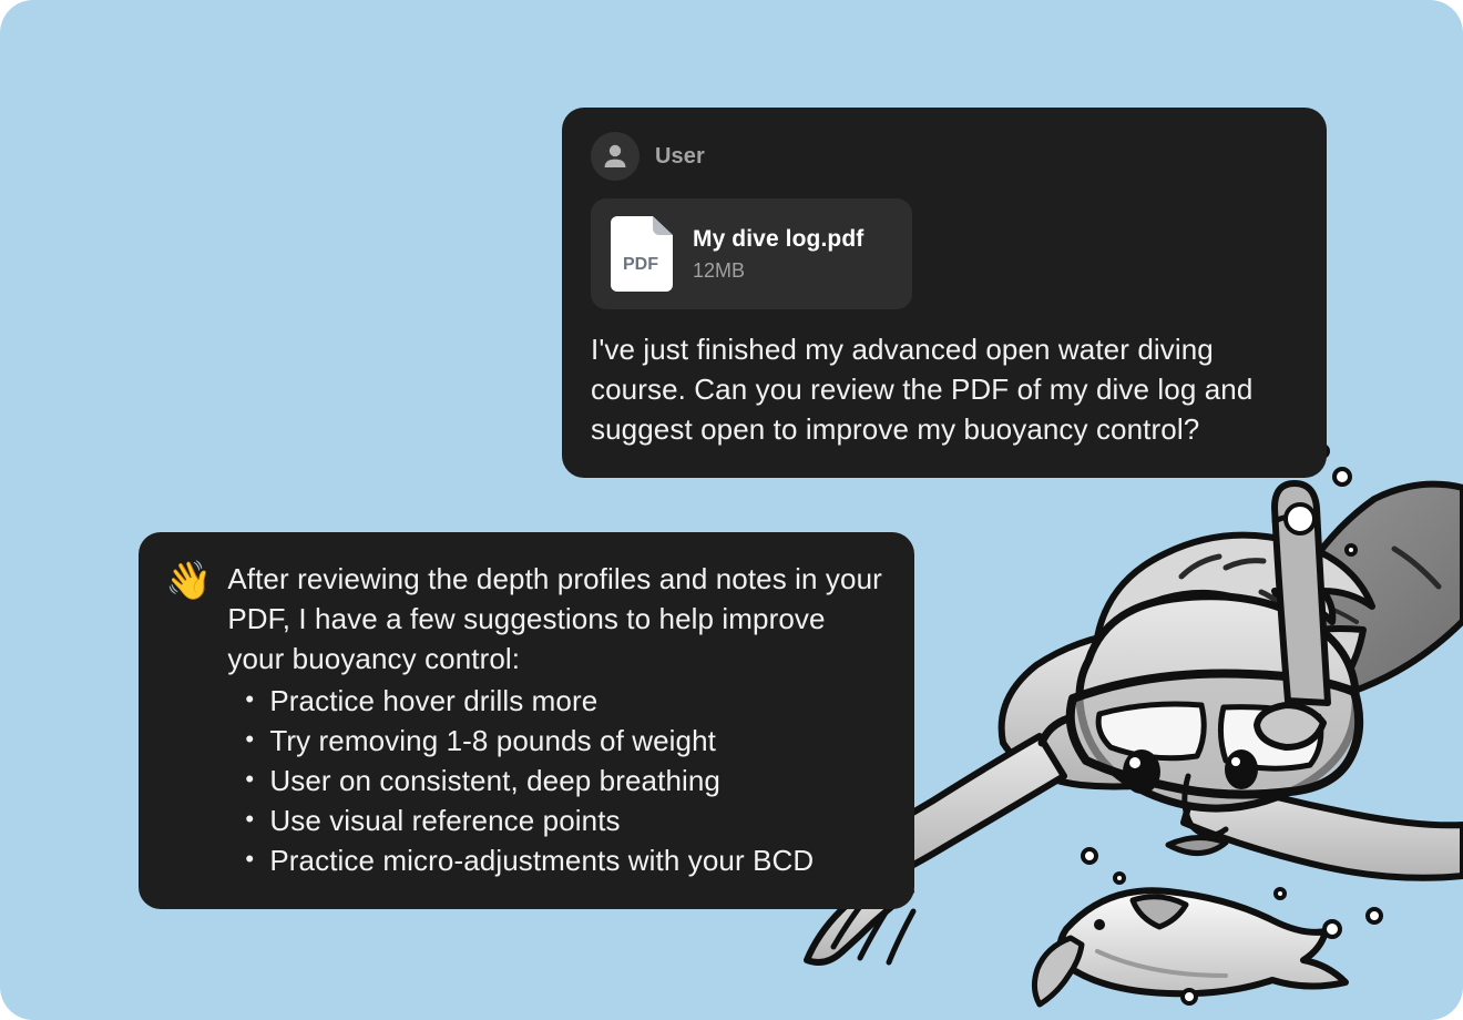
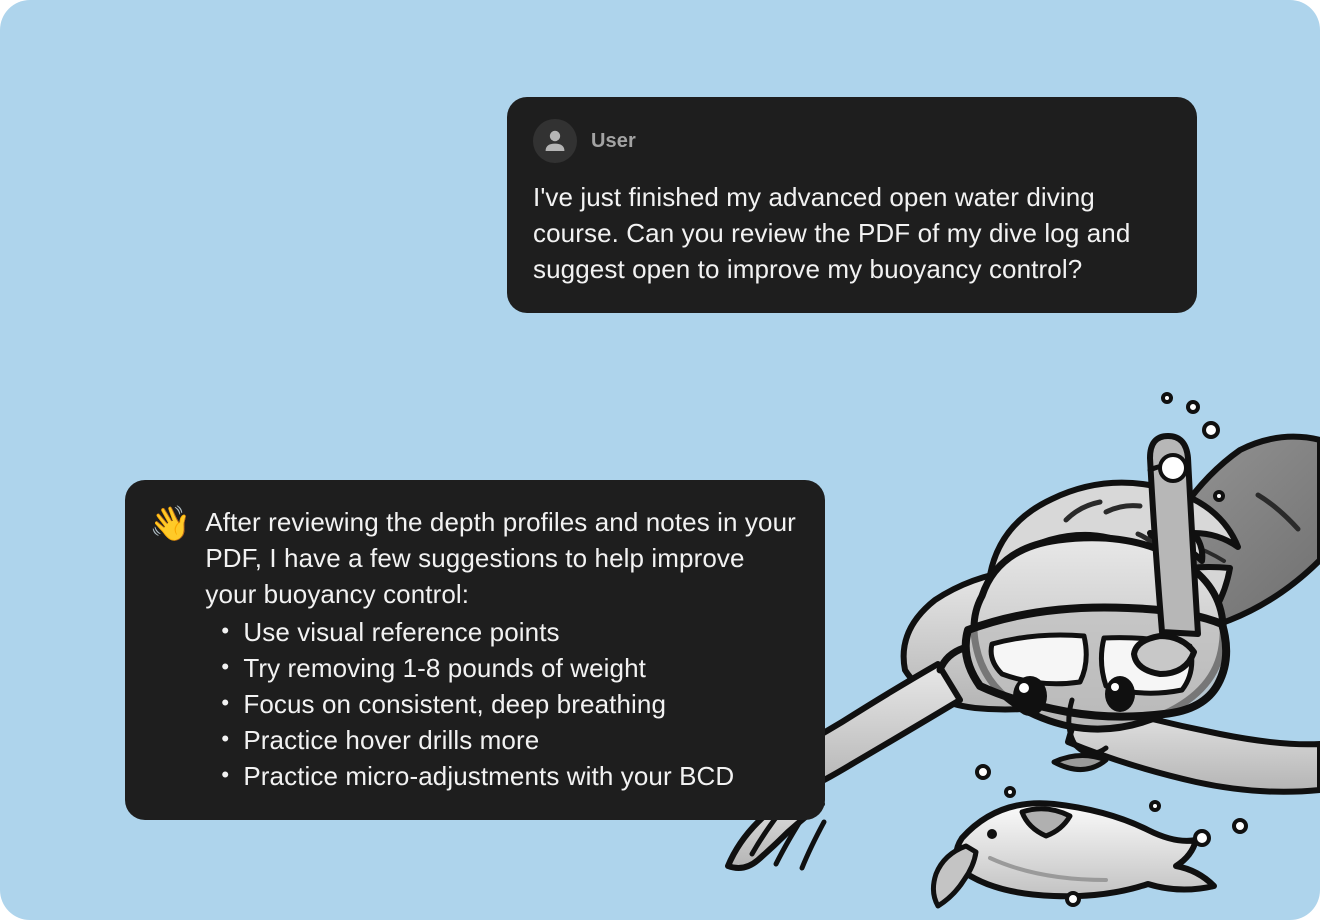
  User
- PDF
- My dive log.pdf
- 12MB
  I've just finished my advanced open water diving course. Can you review the PDF of my dive log and suggest open to improve my buoyancy control?
  👋
  After reviewing the depth profiles and notes in your PDF, I have a few suggestions to help improve your buoyancy control:
- Practice hover drills more
+ Use visual reference points
  Try removing 1-8 pounds of weight
- User on consistent, deep breathing
+ Focus on consistent, deep breathing
- Use visual reference points
+ Practice hover drills more
  Practice micro-adjustments with your BCD
